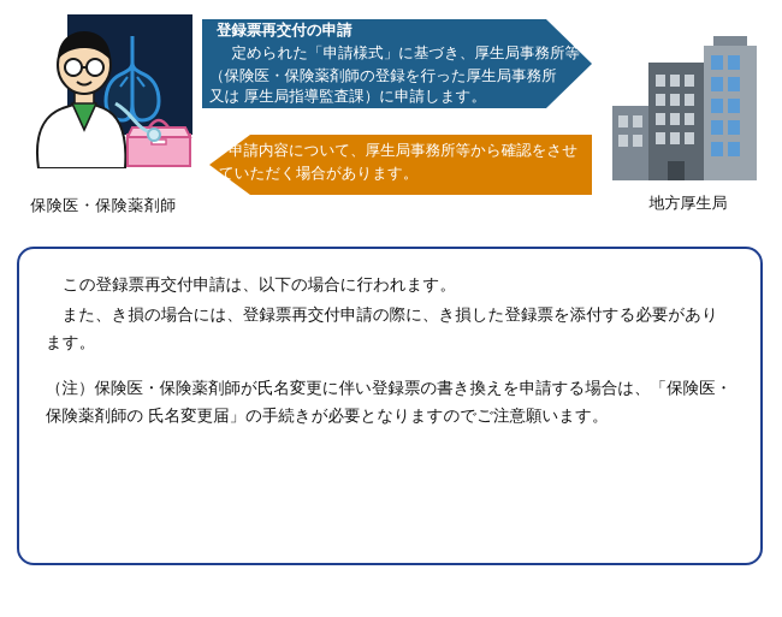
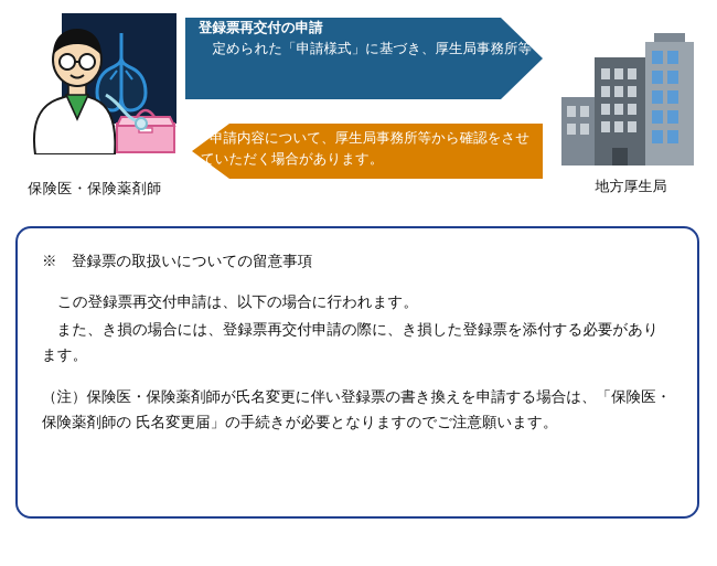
  保険医・保険薬剤師
  登録票再交付の申請
  定められた「申請様式」に基づき、厚生局事務所等
- （保険医・保険薬剤師の登録を行った厚生局事務所
- 又は 厚生局指導監査課）に申請します。
  申請内容について、厚生局事務所等から確認をさせ
  ていただく場合があります。
  地方厚生局
+ ※ 登録票の取扱いについての留意事項
  この登録票再交付申請は、以下の場合に行われます。
  また、き損の場合には、登録票再交付申請の際に、き損した登録票を添付する必要があります。
  （注）保険医・保険薬剤師が氏名変更に伴い登録票の書き換えを申請する場合は、「保険医・保険薬剤師の 氏名変更届」の手続きが必要となりますのでご注意願います。
